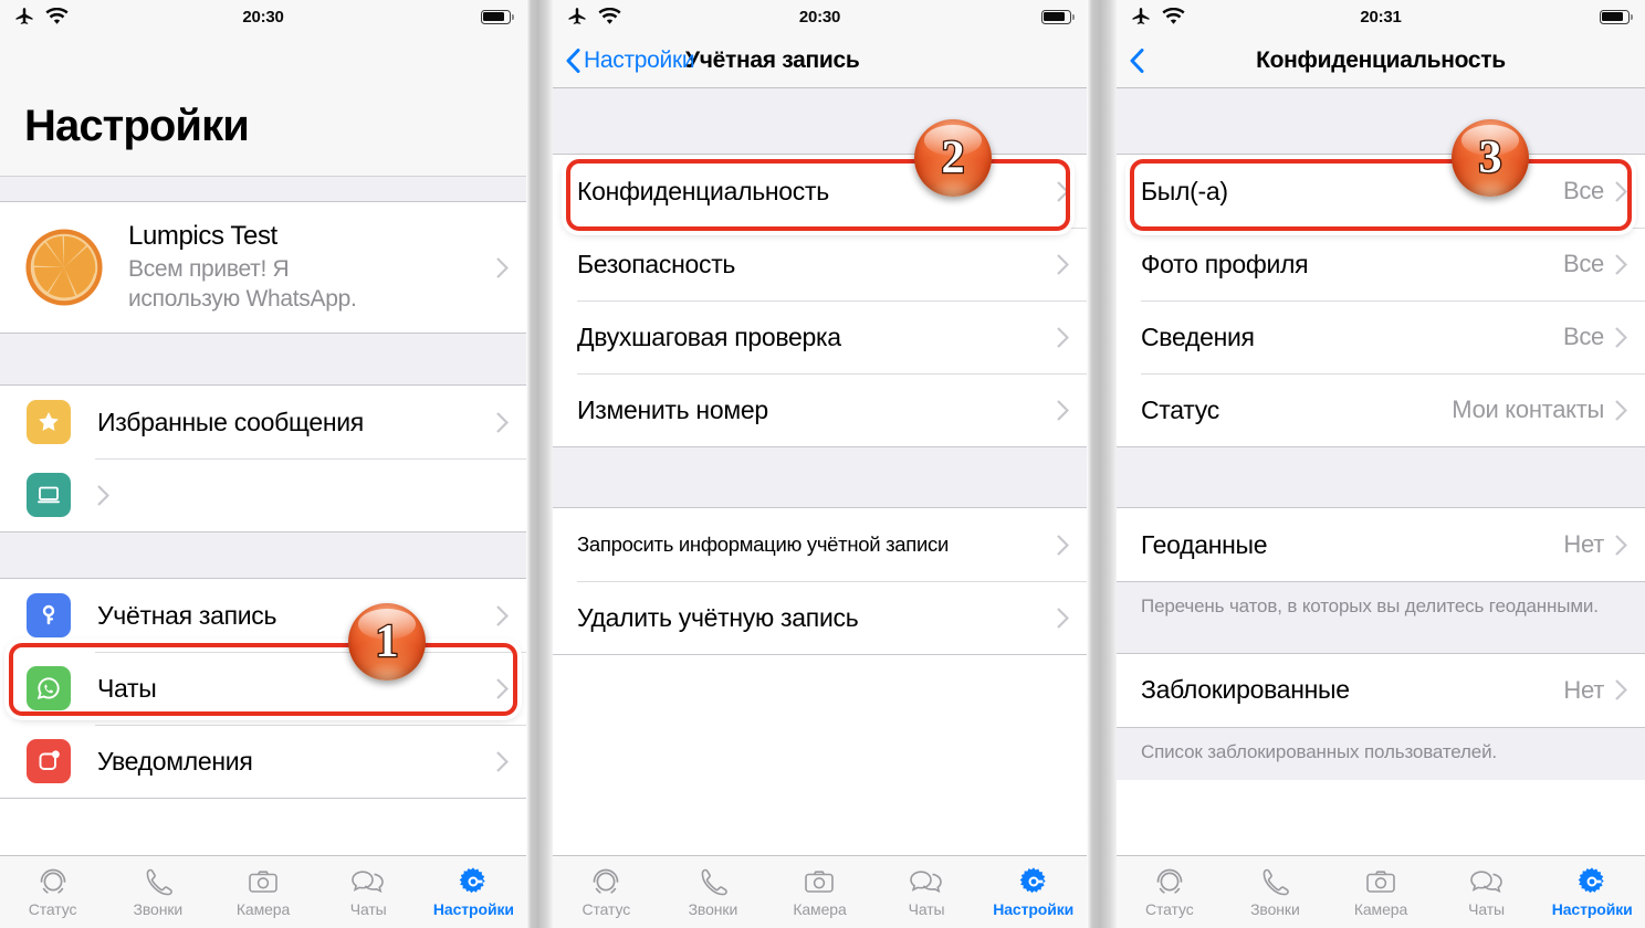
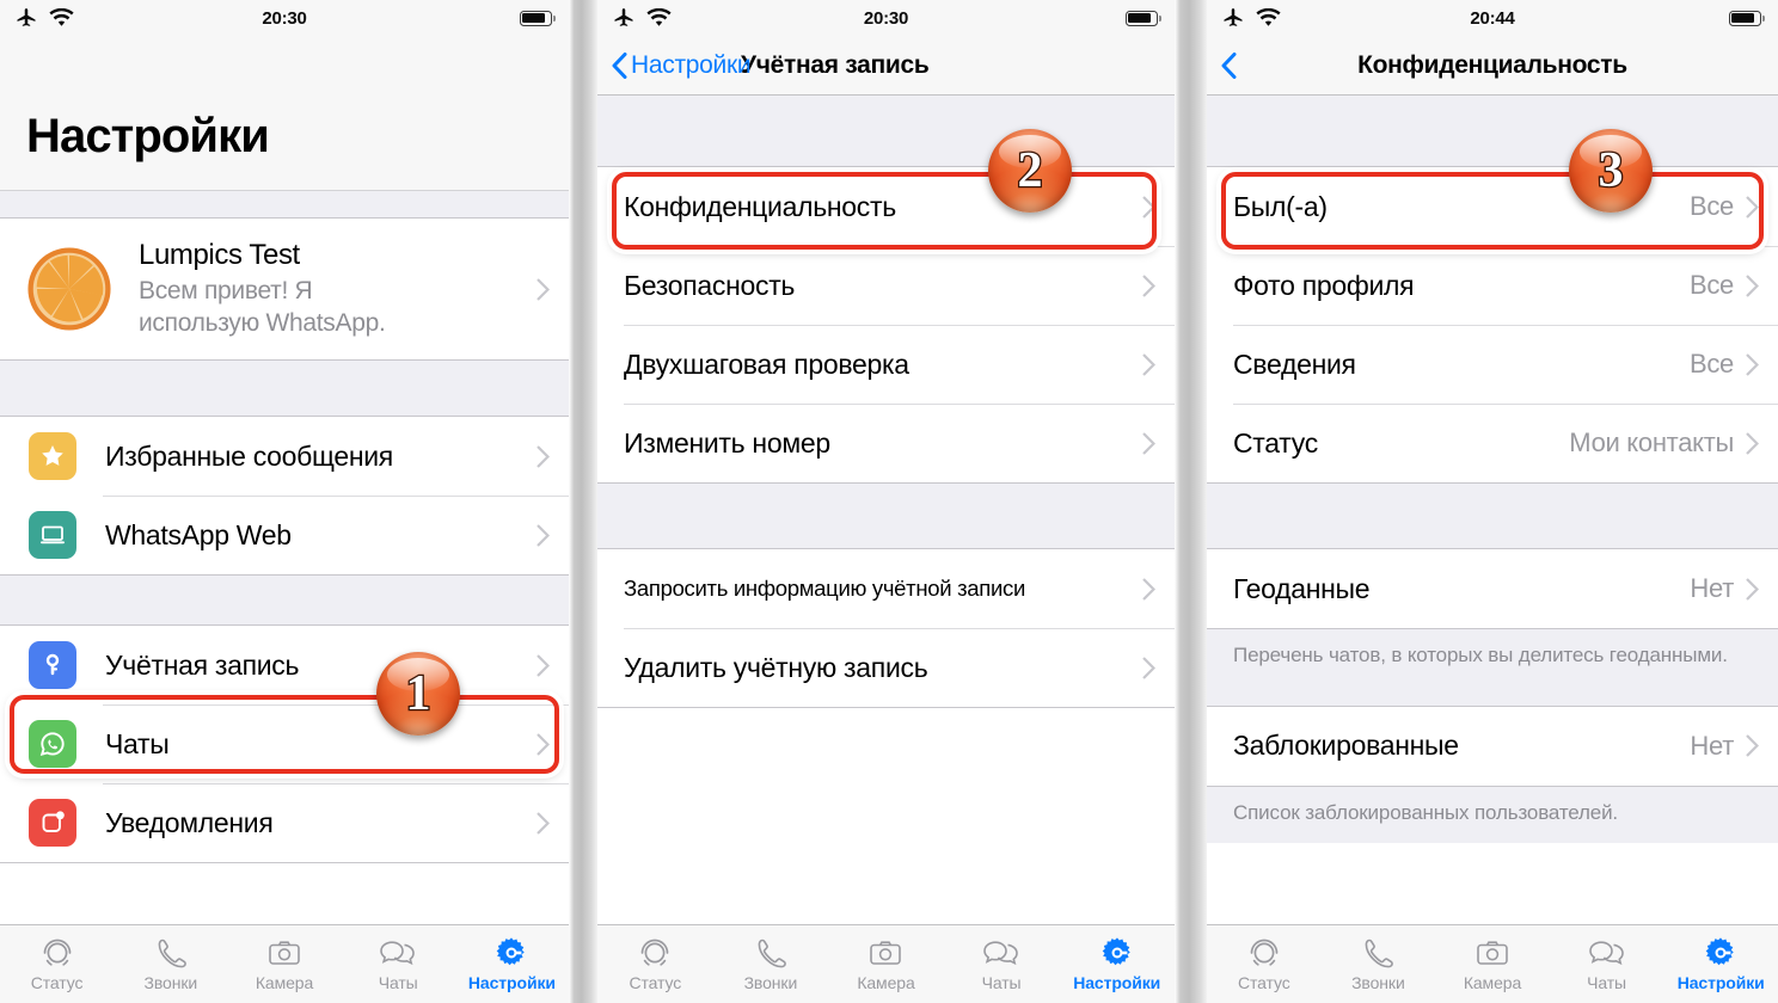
  20:30
  Настройки
  Lumpics Test
  Всем привет! Я использую WhatsApp.
  Избранные сообщения
+ WhatsApp Web
  Учётная запись
  Чаты
  Уведомления
  1
  Статус
  Звонки
  Камера
  Чаты
  Настройки
  20:30
  Настройки
  Учётная запись
  Конфиденциальность
  Безопасность
  Двухшаговая проверка
  Изменить номер
  Запросить информацию учётной записи
  Удалить учётную запись
  2
  Статус
  Звонки
  Камера
  Чаты
  Настройки
- 20:31
+ 20:44
  Конфиденциальность
  Был(-а)
  Все
  Фото профиля
  Все
  Сведения
  Все
  Статус
  Мои контакты
  Геоданные
  Нет
  Перечень чатов, в которых вы делитесь геоданными.
  Заблокированные
  Нет
  Список заблокированных пользователей.
  3
  Статус
  Звонки
  Камера
  Чаты
  Настройки
